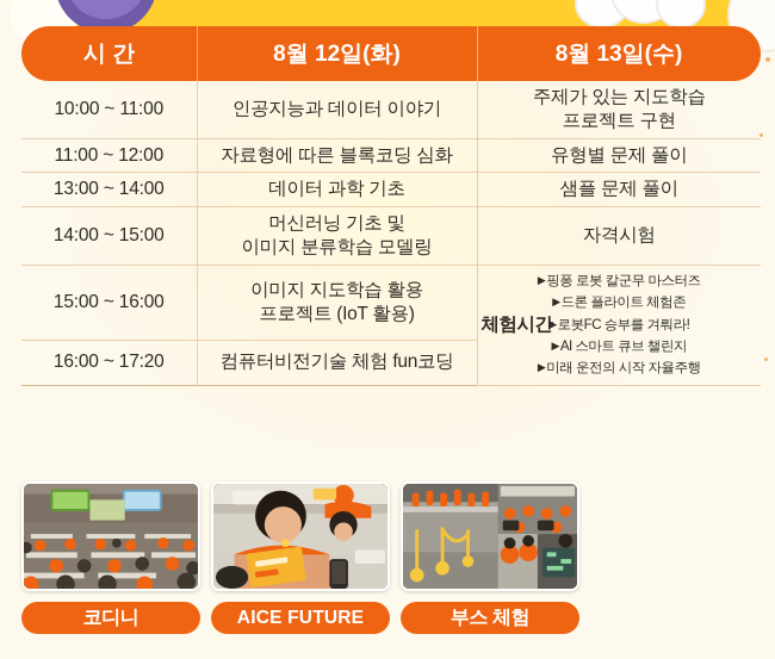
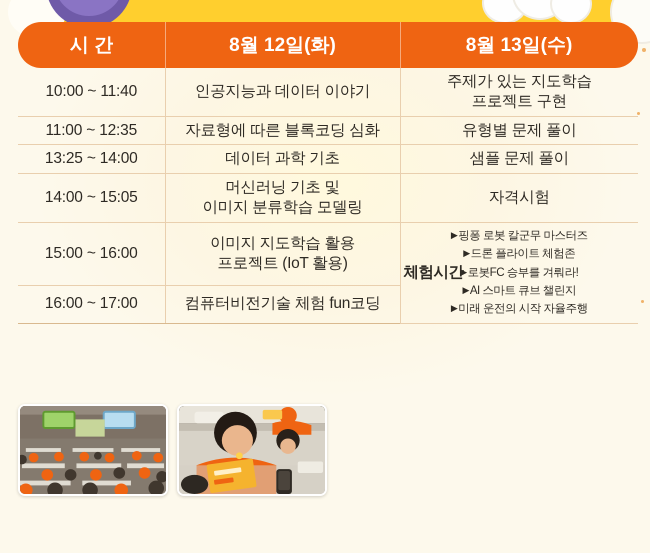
  시 간	8월 12일(화)	8월 13일(수)
- 10:00 ~ 11:00	인공지능과 데이터 이야기	주제가 있는 지도학습프로젝트 구현
+ 10:00 ~ 11:40	인공지능과 데이터 이야기	주제가 있는 지도학습프로젝트 구현
- 11:00 ~ 12:00	자료형에 따른 블록코딩 심화	유형별 문제 풀이
+ 11:00 ~ 12:35	자료형에 따른 블록코딩 심화	유형별 문제 풀이
- 13:00 ~ 14:00	데이터 과학 기초	샘플 문제 풀이
+ 13:25 ~ 14:00	데이터 과학 기초	샘플 문제 풀이
- 14:00 ~ 15:00	머신러닝 기초 및이미지 분류학습 모델링	자격시험
+ 14:00 ~ 15:05	머신러닝 기초 및이미지 분류학습 모델링	자격시험
  15:00 ~ 16:00	이미지 지도학습 활용프로젝트 (IoT 활용)	체험시간	▶핑퐁 로봇 칼군무 마스터즈 ▶드론 플라이트 체험존 ▶로봇FC 승부를 겨뤄라! ▶AI 스마트 큐브 챌린지 ▶미래 운전의 시작 자율주행
- 16:00 ~ 17:20	컴퓨터비전기술 체험 fun코딩
+ 16:00 ~ 17:00	컴퓨터비전기술 체험 fun코딩
- 코디니
- AICE FUTURE
- 부스 체험
